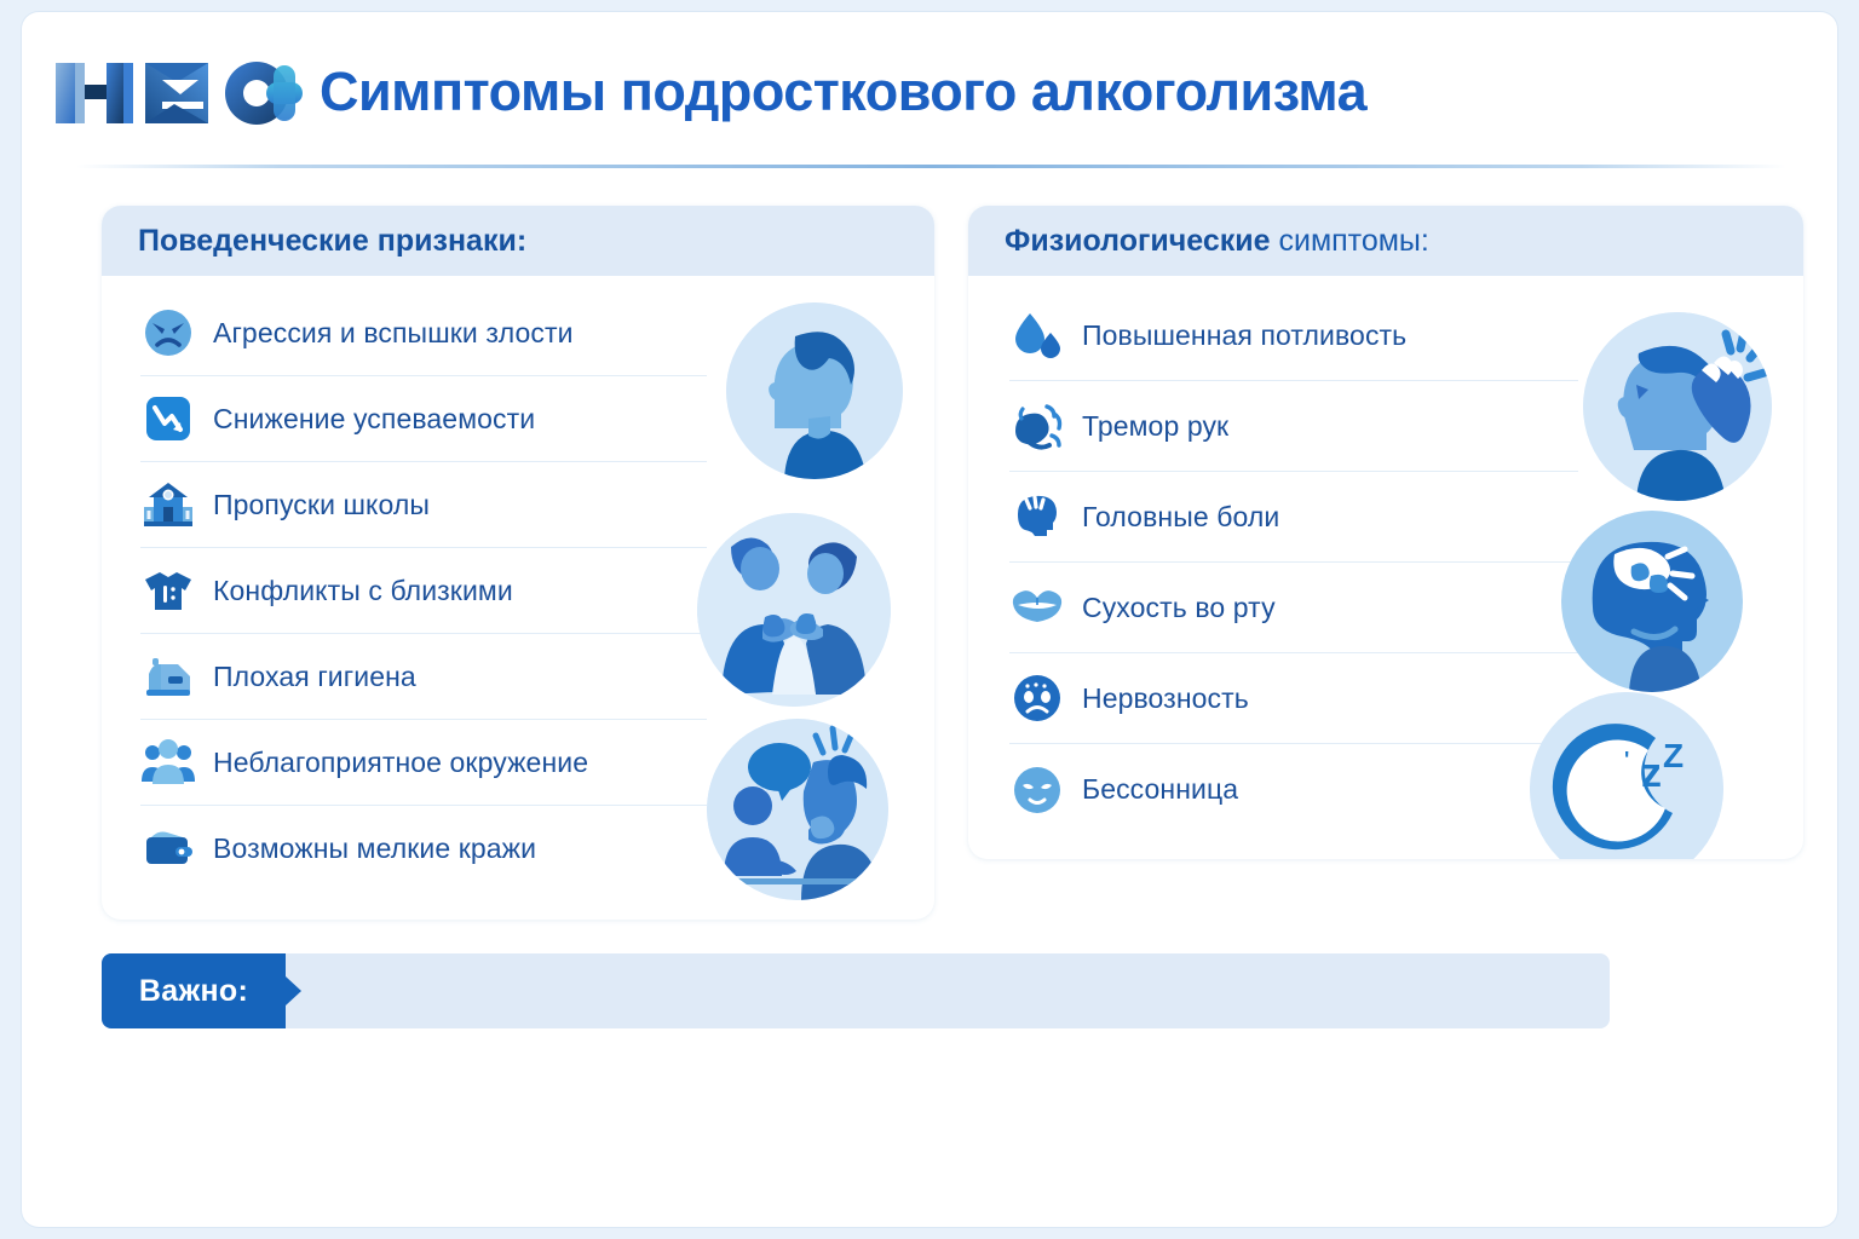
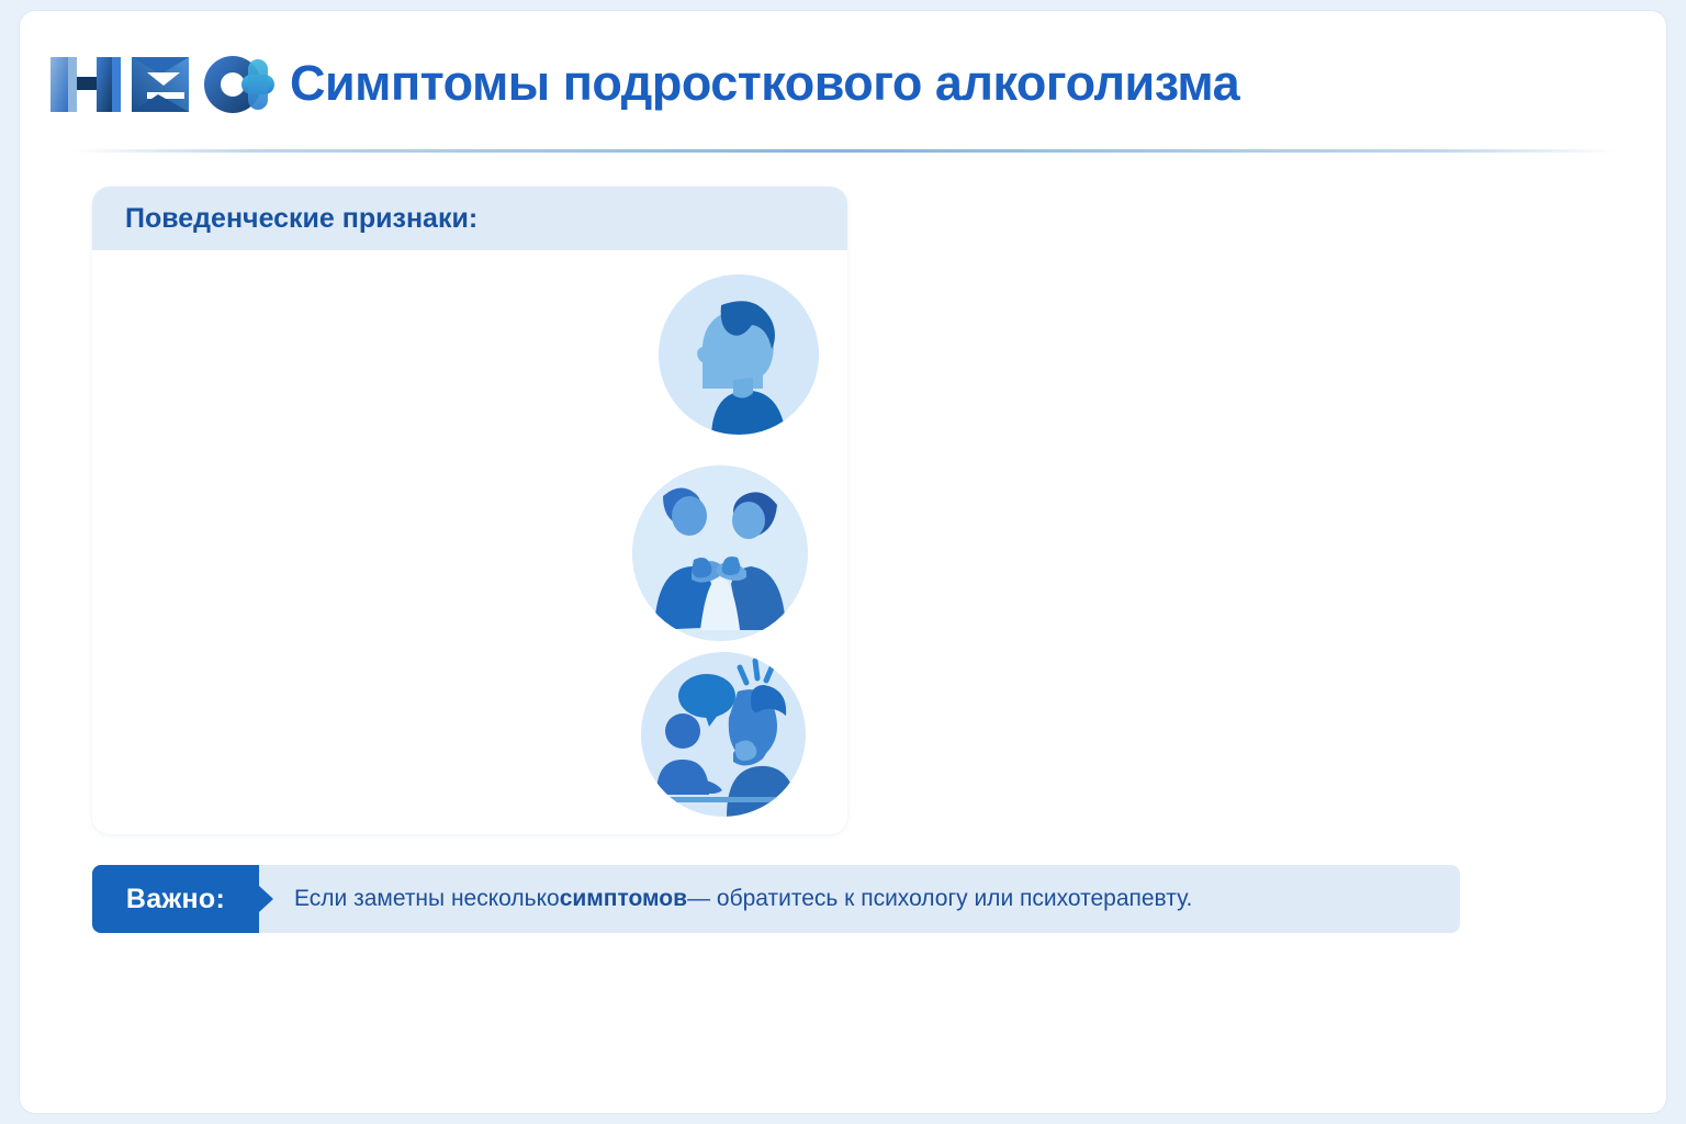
  Симптомы подросткового алкоголизма
  Поведенческие признаки:
- Агрессия и вспышки злости
- Снижение успеваемости
- Пропуски школы
- Конфликты с близкими
- Плохая гигиена
- Неблагоприятное окружение
- Возможны мелкие кражи
- Физиологические симптомы:
- Повышенная потливость
- Тремор рук
- Головные боли
- Сухость во рту
- Нервозность
- Бессонница
- z
- Z
- '
  Важно:
+ Если заметны несколько
+ симптомов
+ — обратитесь к психологу или психотерапевту.
